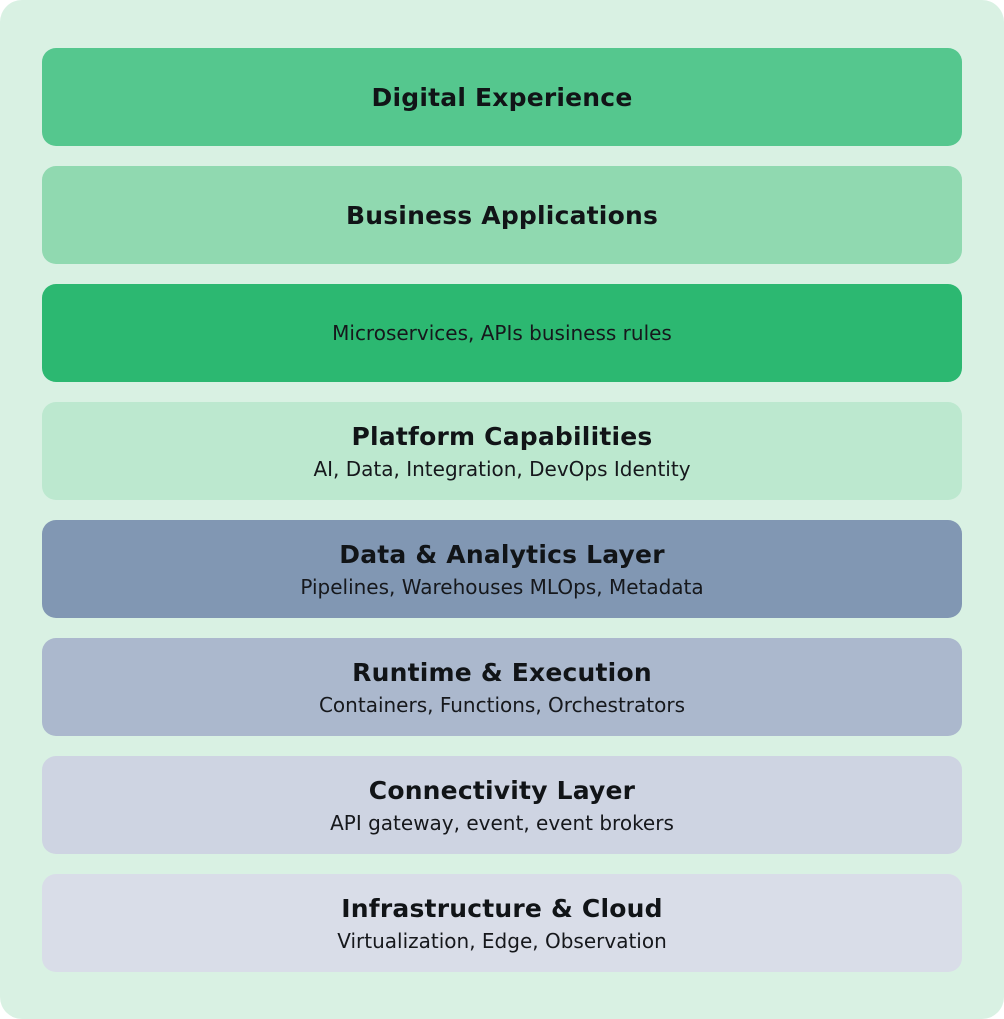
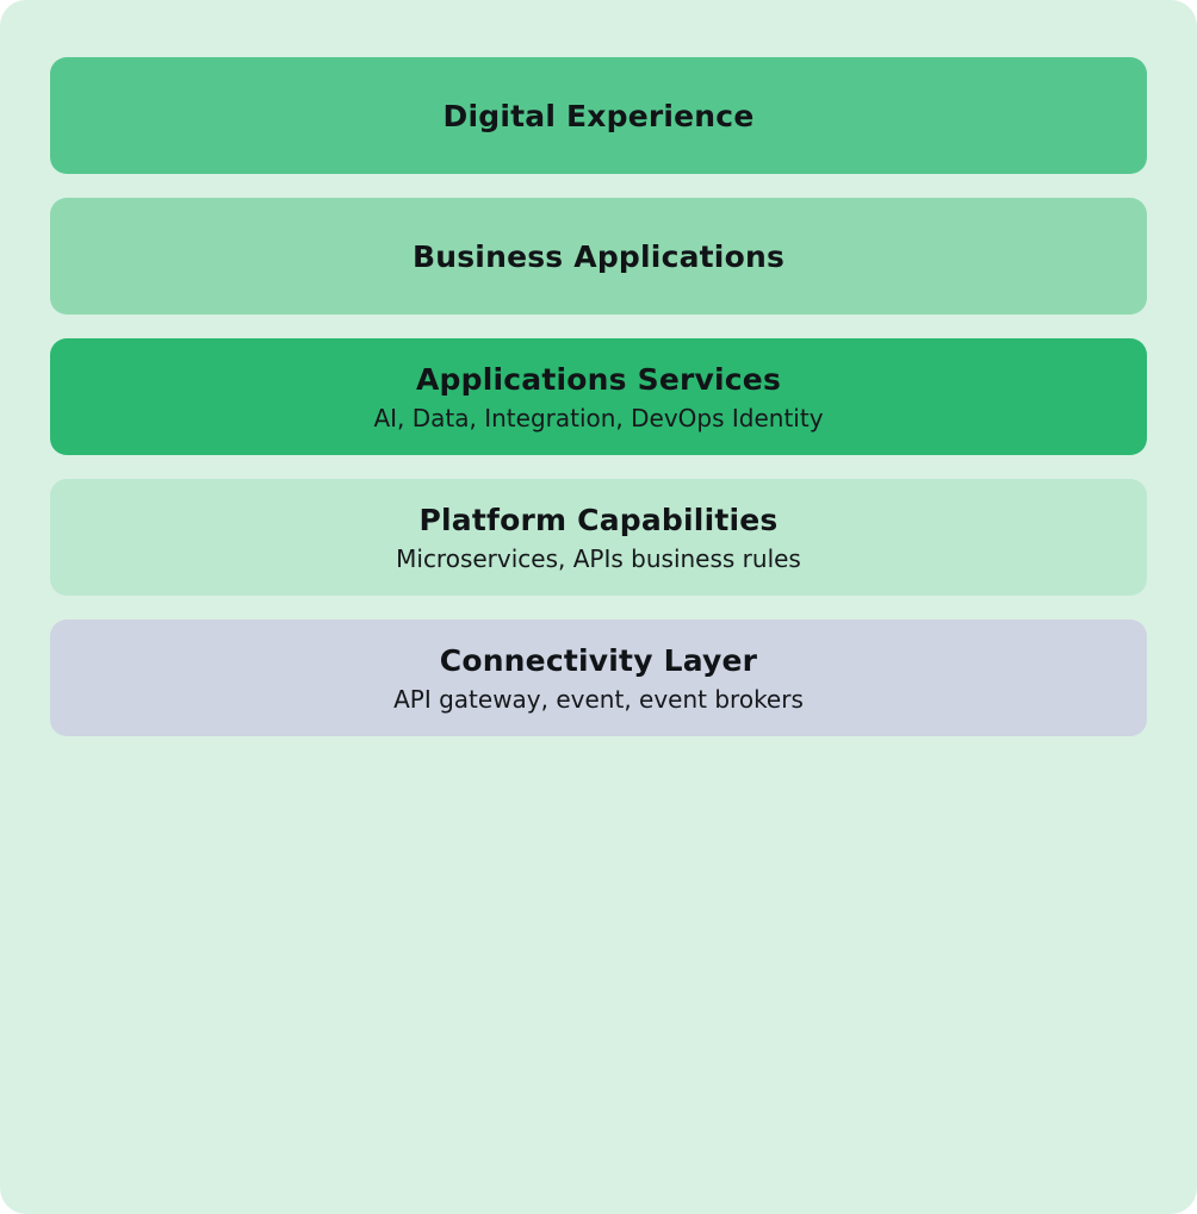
  Digital Experience
  Business Applications
+ Applications Services
- Microservices, APIs business rules
+ AI, Data, Integration, DevOps Identity
  Platform Capabilities
- AI, Data, Integration, DevOps Identity
+ Microservices, APIs business rules
- Data & Analytics Layer
- Pipelines, Warehouses MLOps, Metadata
- Runtime & Execution
- Containers, Functions, Orchestrators
  Connectivity Layer
  API gateway, event, event brokers
- Infrastructure & Cloud
- Virtualization, Edge, Observation
